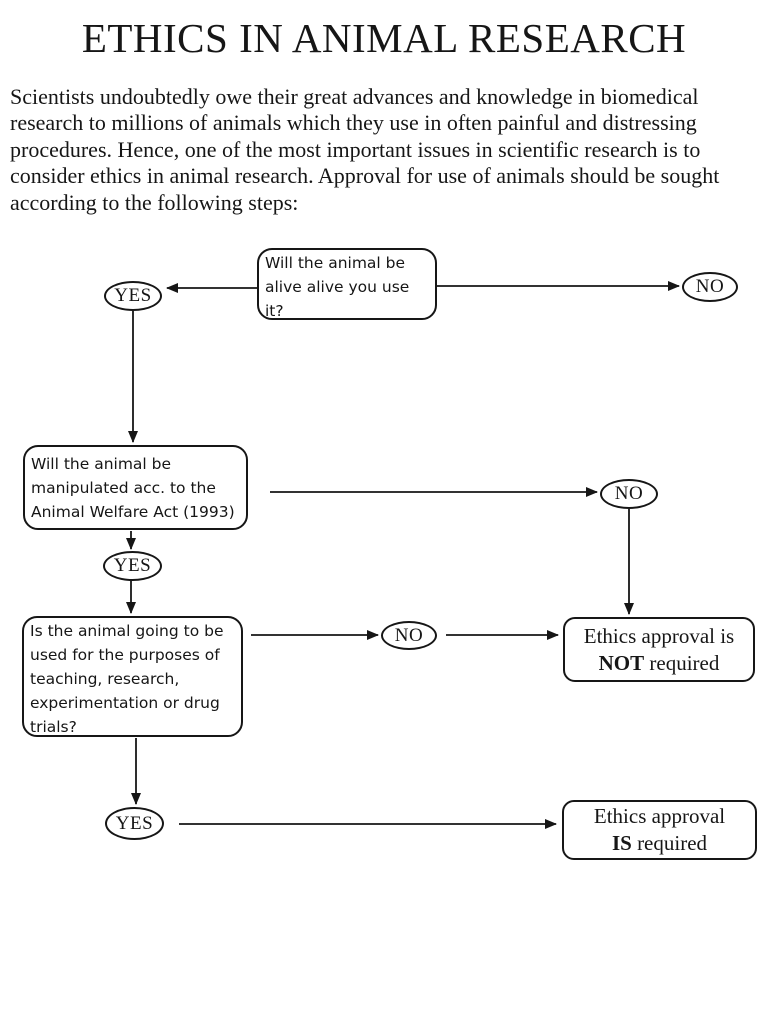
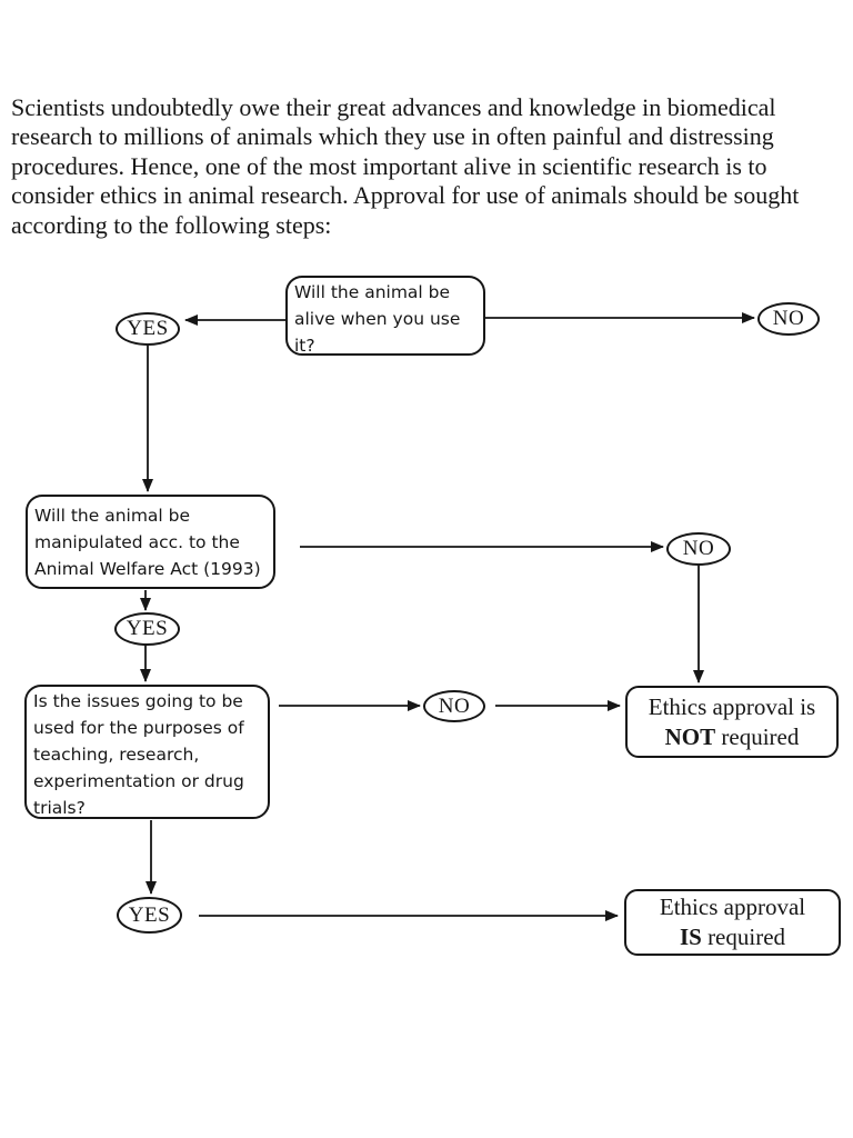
- ETHICS IN ANIMAL RESEARCH
- Scientists undoubtedly owe their great advances and knowledge in biomedical research to millions of animals which they use in often painful and distressing procedures. Hence, one of the most important issues in scientific research is to consider ethics in animal research. Approval for use of animals should be sought according to the following steps:
+ Scientists undoubtedly owe their great advances and knowledge in biomedical research to millions of animals which they use in often painful and distressing procedures. Hence, one of the most important alive in scientific research is to consider ethics in animal research. Approval for use of animals should be sought according to the following steps:
- Will the animal be alive alive you use it?
+ Will the animal be alive when you use it?
  Will the animal be manipulated acc. to the Animal Welfare Act (1993)
- Is the animal going to be used for the purposes of teaching, research, experimentation or drug trials?
+ Is the issues going to be used for the purposes of teaching, research, experimentation or drug trials?
  YES
  NO
  NO
  YES
  NO
  YES
  Ethics approval is
  NOT required
  Ethics approval
  IS required
